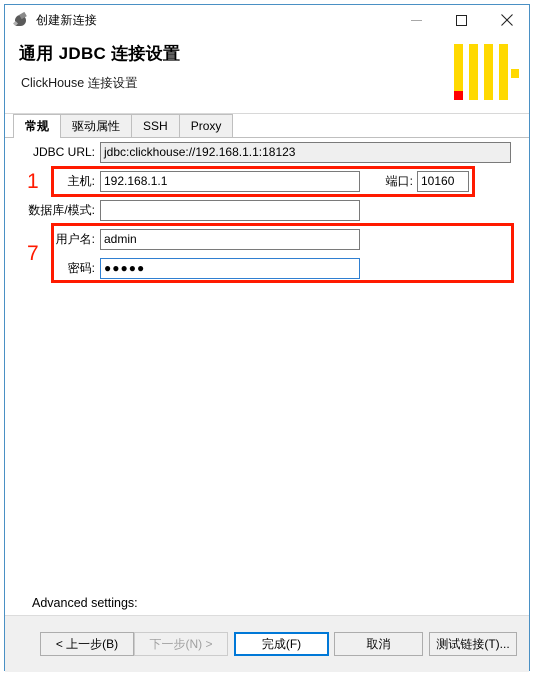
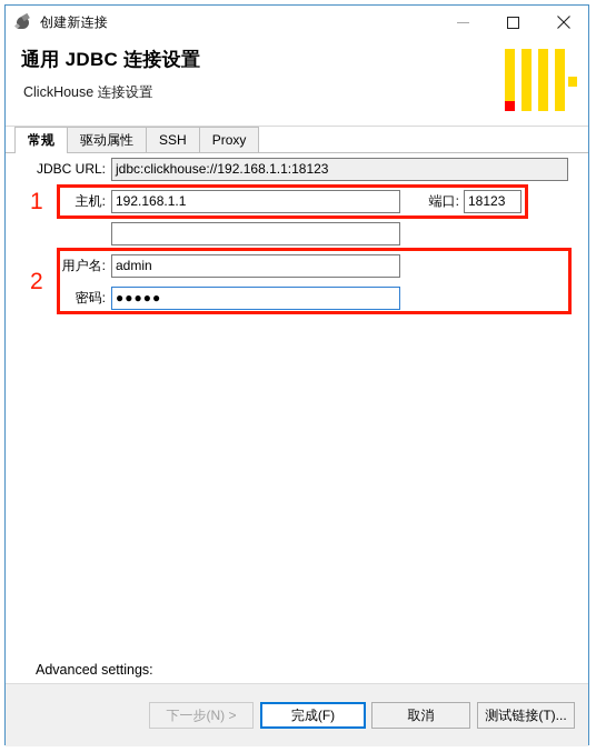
  创建新连接
  通用 JDBC 连接设置
  ClickHouse 连接设置
  常规 驱动属性 SSH Proxy
  JDBC URL:
  jdbc:clickhouse://192.168.1.1:18123
  主机:
  192.168.1.1
  端口:
- 10160
+ 18123
- 数据库/模式:
  用户名:
  admin
  密码:
  ●●●●●
  1
- 7
+ 2
  Advanced settings:
- < 上一步(B)
  下一步(N) >
  完成(F)
  取消
  测试链接(T)...
